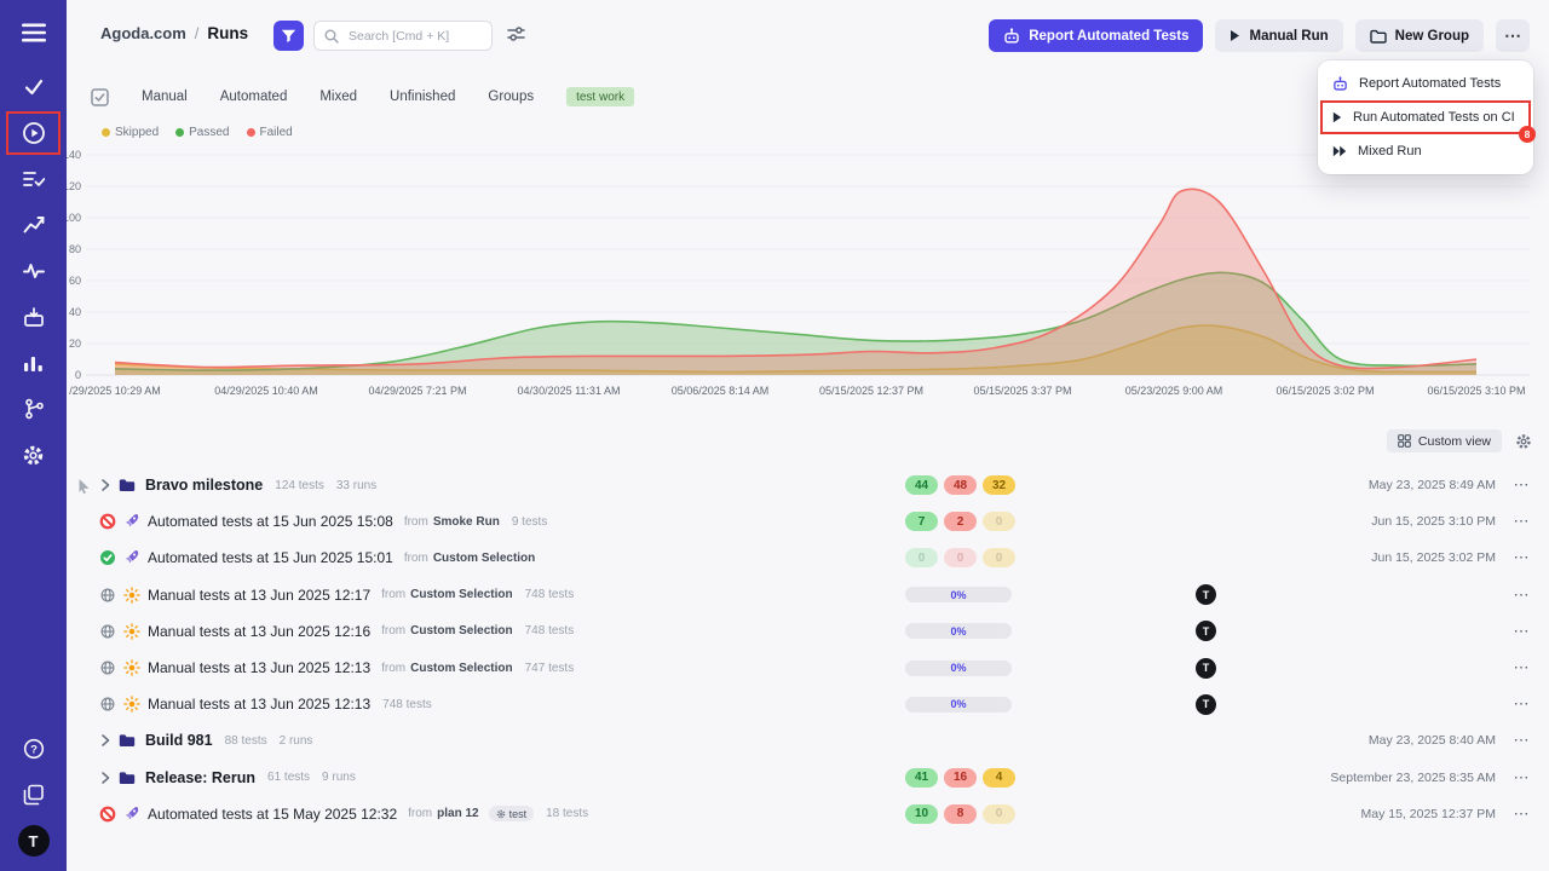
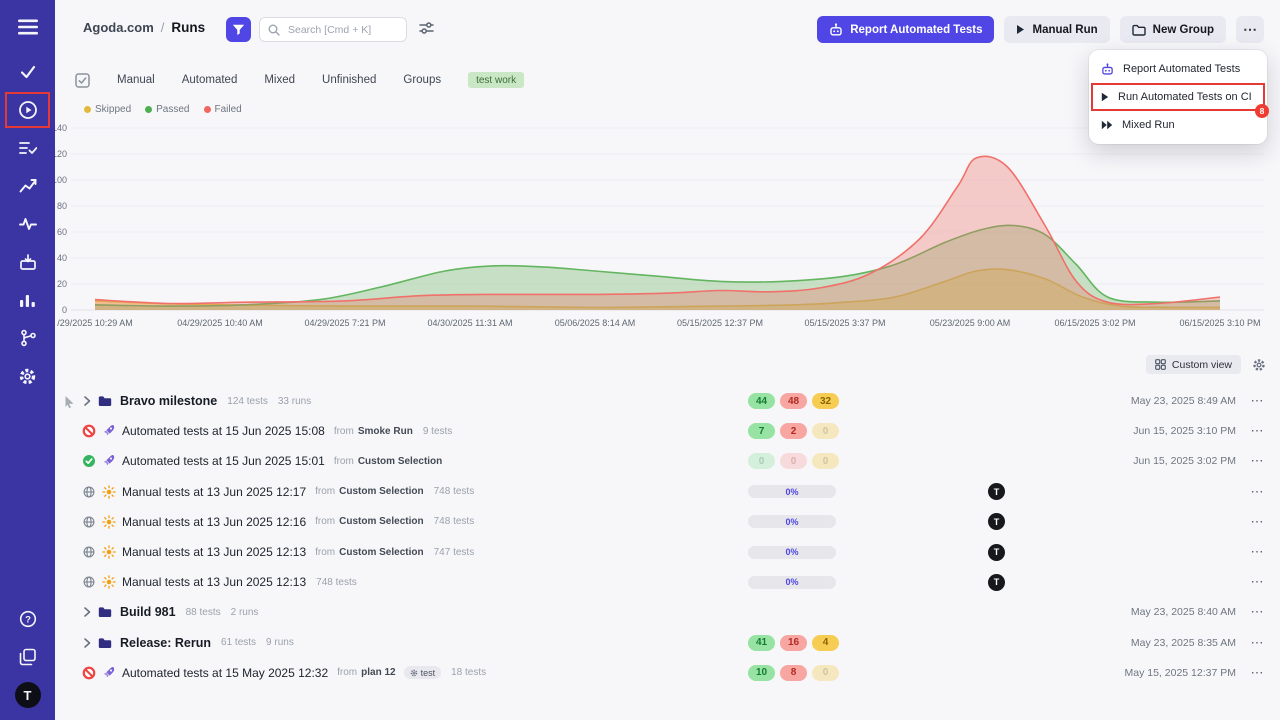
  ?
  T
  Agoda.com
  /
  Runs
  Search [Cmd + K]
  Report Automated Tests
  Manual Run
  New Group
  ⋯
  Report Automated Tests
  Run Automated Tests on CI
  8
  Mixed Run
  Manual
  Automated
  Mixed
  Unfinished
  Groups
  test work
  Skipped
  Passed
  Failed
  0
  20
  40
  60
  80
  /29/2025 10:29 AM
  04/29/2025 10:40 AM
  04/29/2025 7:21 PM
  04/30/2025 11:31 AM
  05/06/2025 8:14 AM
  05/15/2025 12:37 PM
  05/15/2025 3:37 PM
  05/23/2025 9:00 AM
  06/15/2025 3:02 PM
  06/15/2025 3:10 PM
  Custom view
  Bravo milestone
  124 tests
  33 runs
  44
  48
  32
  May 23, 2025 8:49 AM
  ⋯
  Automated tests at 15 Jun 2025 15:08
  from
  Smoke Run
  9 tests
  7
  2
  0
  Jun 15, 2025 3:10 PM
  ⋯
  Automated tests at 15 Jun 2025 15:01
  from
  Custom Selection
  0
  0
  0
  Jun 15, 2025 3:02 PM
  ⋯
  Manual tests at 13 Jun 2025 12:17
  from
  Custom Selection
  748 tests
  0%
  T
  ⋯
  Manual tests at 13 Jun 2025 12:16
  from
  Custom Selection
  748 tests
  0%
  T
  ⋯
  Manual tests at 13 Jun 2025 12:13
  from
  Custom Selection
  747 tests
  0%
  T
  ⋯
  Manual tests at 13 Jun 2025 12:13
  748 tests
  0%
  T
  ⋯
  Build 981
  88 tests
  2 runs
  May 23, 2025 8:40 AM
  ⋯
  Release: Rerun
  61 tests
  9 runs
  41
  16
  4
- September 23, 2025 8:35 AM
+ May 23, 2025 8:35 AM
  ⋯
  Automated tests at 15 May 2025 12:32
  from
  plan 12
  test
  18 tests
  10
  8
  0
  May 15, 2025 12:37 PM
  ⋯
